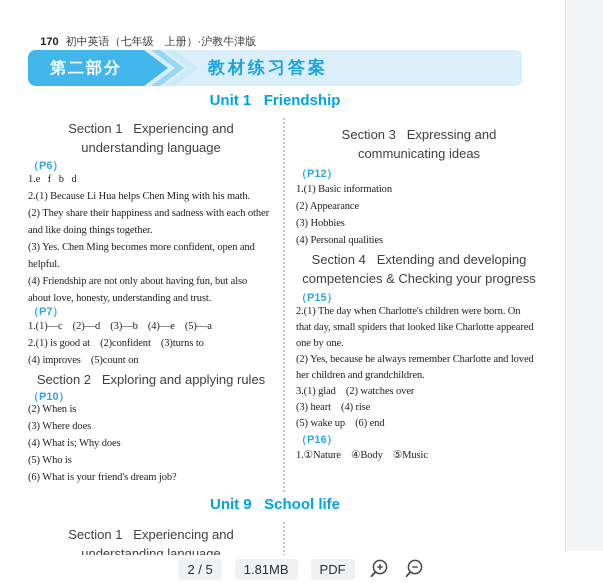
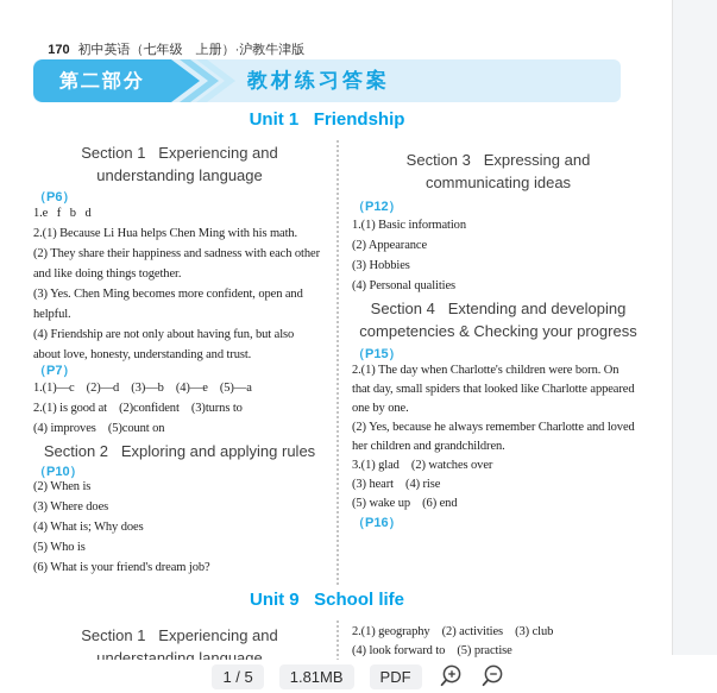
  170 初中英语（七年级 上册）·沪教牛津版
  第二部分
  教材练习答案
  Unit 1 Friendship
  Section 1 Experiencing and
  understanding language
  （P6）
  1.e f b d
  2.(1) Because Li Hua helps Chen Ming with his math.
  (2) They share their happiness and sadness with each other
  and like doing things together.
  (3) Yes. Chen Ming becomes more confident, open and
  helpful.
  (4) Friendship are not only about having fun, but also
  about love, honesty, understanding and trust.
  （P7）
  1.(1)—c (2)—d (3)—b (4)—e (5)—a
  2.(1) is good at (2)confident (3)turns to
  (4) improves (5)count on
  Section 2 Exploring and applying rules
  （P10）
  (2) When is
  (3) Where does
  (4) What is; Why does
  (5) Who is
  (6) What is your friend's dream job?
  Section 3 Expressing and
  communicating ideas
  （P12）
  1.(1) Basic information
  (2) Appearance
  (3) Hobbies
  (4) Personal qualities
  Section 4 Extending and developing
  competencies & Checking your progress
  （P15）
  2.(1) The day when Charlotte's children were born. On
  that day, small spiders that looked like Charlotte appeared
  one by one.
  (2) Yes, because he always remember Charlotte and loved
  her children and grandchildren.
  3.(1) glad (2) watches over
  (3) heart (4) rise
  (5) wake up (6) end
  （P16）
- 1.①Nature ④Body ⑤Music
  Unit 9 School life
  Section 1 Experiencing and
  understanding language
+ 2.(1) geography (2) activities (3) club
+ (4) look forward to (5) practise
- 2 / 5
+ 1 / 5
  1.81MB
  PDF
